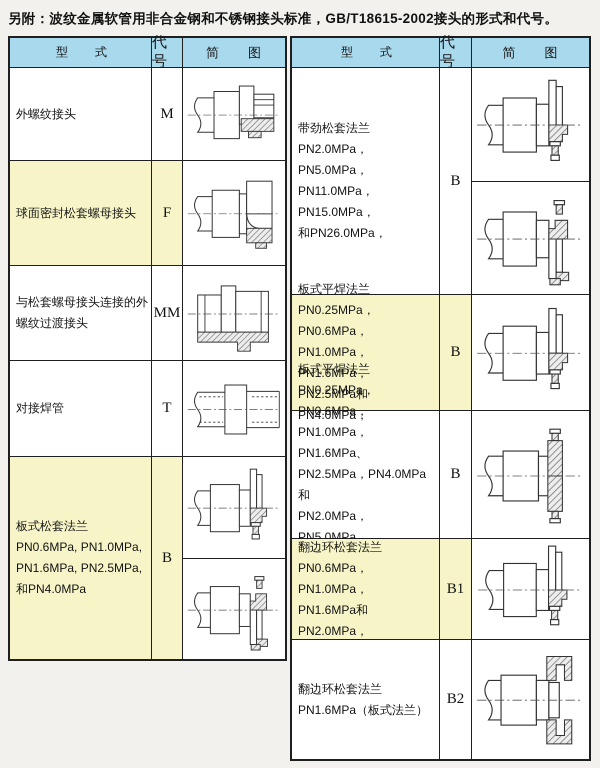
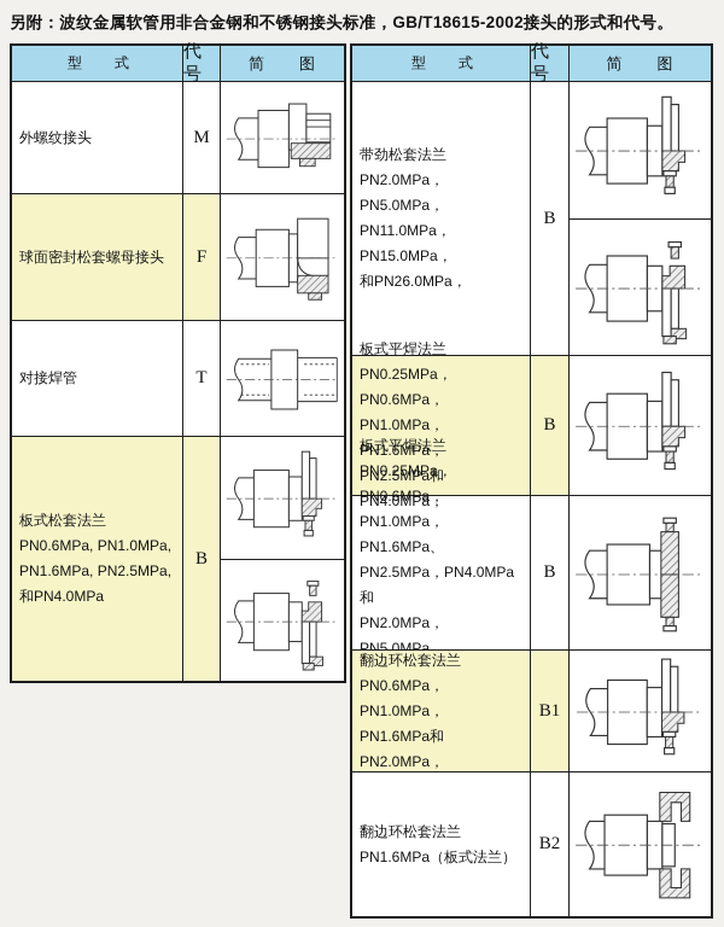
  另附：波纹金属软管用非合金钢和不锈钢接头标准，GB/T18615-2002接头的形式和代号。
  型 式
  代号
  简 图
  外螺纹接头
  M
  球面密封松套螺母接头
  F
- 与松套螺母接头连接的外螺纹过渡接头
- MM
  对接焊管
  T
  板式松套法兰
  PN0.6MPa, PN1.0MPa,
  PN1.6MPa, PN2.5MPa,
  和PN4.0MPa
  B
  型 式
  代号
  简 图
  带劲松套法兰
  PN2.0MPa，PN5.0MPa，
  PN11.0MPa，PN15.0MPa，
  和PN26.0MPa，
  B
  板式平焊法兰
  PN0.25MPa，PN0.6MPa，
  PN1.0MPa，PN1.6MPa，
  B
  板式平焊法兰
  PN0.25MPa，PN0.6MPa，
  PN1.0MPa，PN1.6MPa、
  PN2.5MPa，PN4.0MPa和
  PN2.0MPa，PN5.0MPa，
  B
  翻边环松套法兰
  PN0.6MPa，PN1.0MPa，
  PN1.6MPa和PN2.0MPa，
  B1
  翻边环松套法兰
  PN1.6MPa（板式法兰）
  B2
